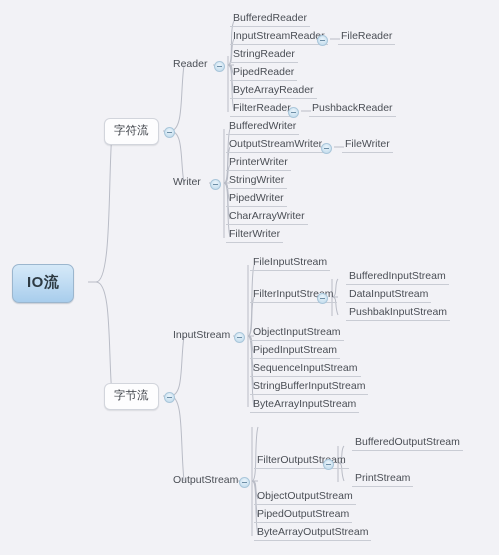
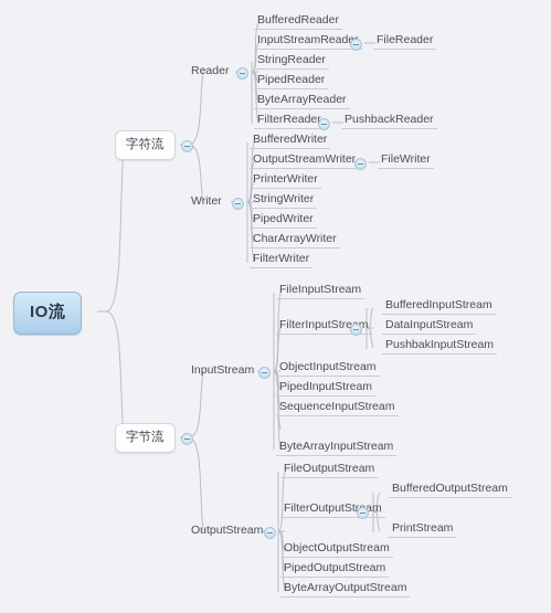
  IO流
  字符流
  字节流
  Reader
  Writer
  InputStream
  OutputStream
  BufferedReader
  InputStreamRead
  FileReader
  StringReader
  PipedReader
  ByteArrayReader
  FilterReade
  PushbackReader
  BufferedWriter
  OutputStreamWriter
  FileWriter
  PrinterWriter
  StringWriter
  PipedWriter
  CharArrayWriter
  FilterWriter
  FileInputStream
  FilterInputStrem
  BufferedInputStream
  DataInputStream
  PushbakInputStream
  ObjectInputStream
  PipedInputStream
  SequenceInputStream
- StringBufferInputStream
  ByteArrayInputStream
+ FileOutputStream
  FilterOutputStam
  BufferedOutputStream
  PrintStream
  ObjectOutputStream
  PipedOutputStream
  ByteArrayOutputStream
